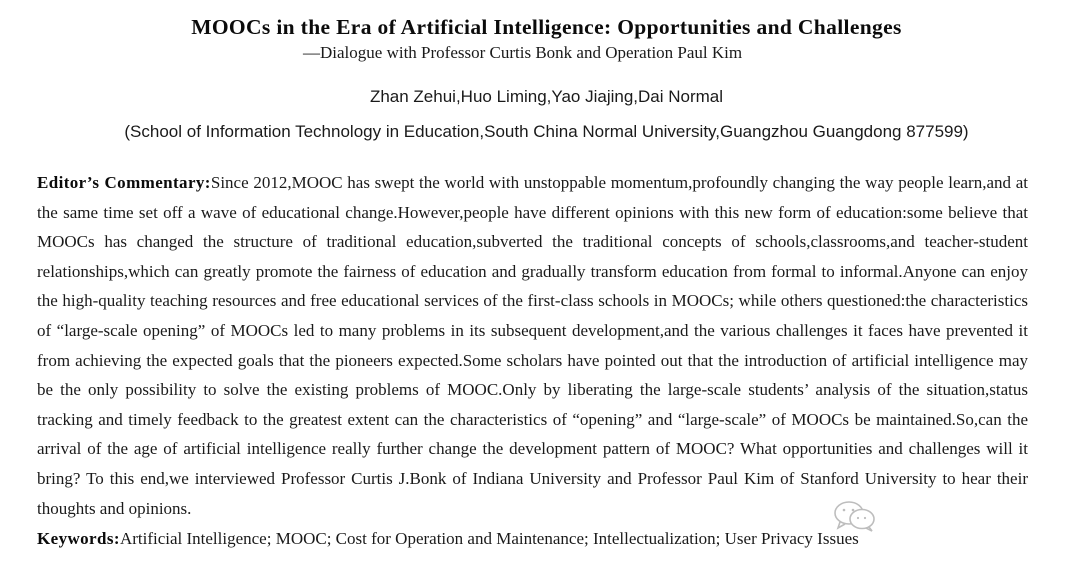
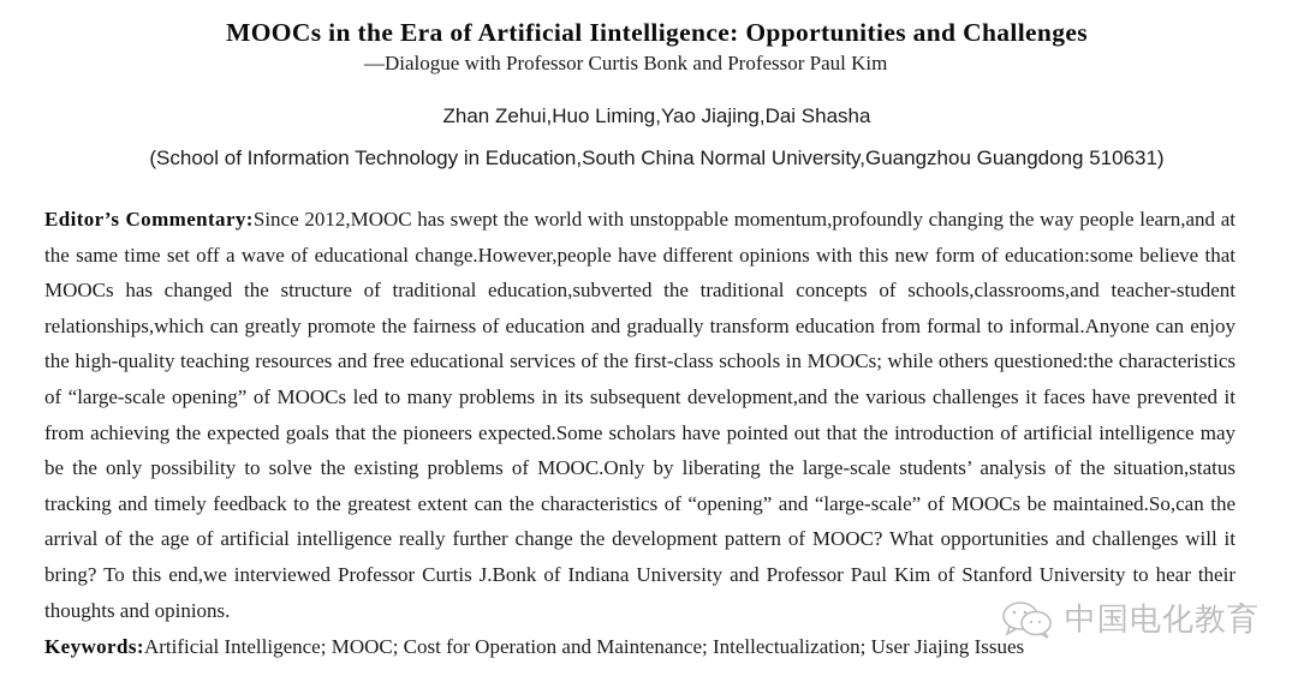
- MOOCs in the Era of Artificial Intelligence: Opportunities and Challenges
+ MOOCs in the Era of Artificial Iintelligence: Opportunities and Challenges
- —Dialogue with Professor Curtis Bonk and Operation Paul Kim
+ —Dialogue with Professor Curtis Bonk and Professor Paul Kim
- Zhan Zehui,Huo Liming,Yao Jiajing,Dai Normal
+ Zhan Zehui,Huo Liming,Yao Jiajing,Dai Shasha
- (School of Information Technology in Education,South China Normal University,Guangzhou Guangdong 877599)
+ (School of Information Technology in Education,South China Normal University,Guangzhou Guangdong 510631)
  Editor’s Commentary:Since 2012,MOOC has swept the world with unstoppable momentum,profoundly changing the way people learn,and at the same time set off a wave of educational change.However,people have different opinions with this new form of education:some believe that MOOCs has changed the structure of traditional education,subverted the traditional concepts of schools,classrooms,and teacher-student relationships,which can greatly promote the fairness of education and gradually transform education from formal to informal.Anyone can enjoy the high-quality teaching resources and free educational services of the first-class schools in MOOCs; while others questioned:the characteristics of “large-scale opening” of MOOCs led to many problems in its subsequent development,and the various challenges it faces have prevented it from achieving the expected goals that the pioneers expected.Some scholars have pointed out that the introduction of artificial intelligence may be the only possibility to solve the existing problems of MOOC.Only by liberating the large-scale students’ analysis of the situation,status tracking and timely feedback to the greatest extent can the characteristics of “opening” and “large-scale” of MOOCs be maintained.So,can the arrival of the age of artificial intelligence really further change the development pattern of MOOC? What opportunities and challenges will it bring? To this end,we interviewed Professor Curtis J.Bonk of Indiana University and Professor Paul Kim of Stanford University to hear their thoughts and opinions.
- Keywords:Artificial Intelligence; MOOC; Cost for Operation and Maintenance; Intellectualization; User Privacy Issues
+ Keywords:Artificial Intelligence; MOOC; Cost for Operation and Maintenance; Intellectualization; User Jiajing Issues
+ 中国电化教育
